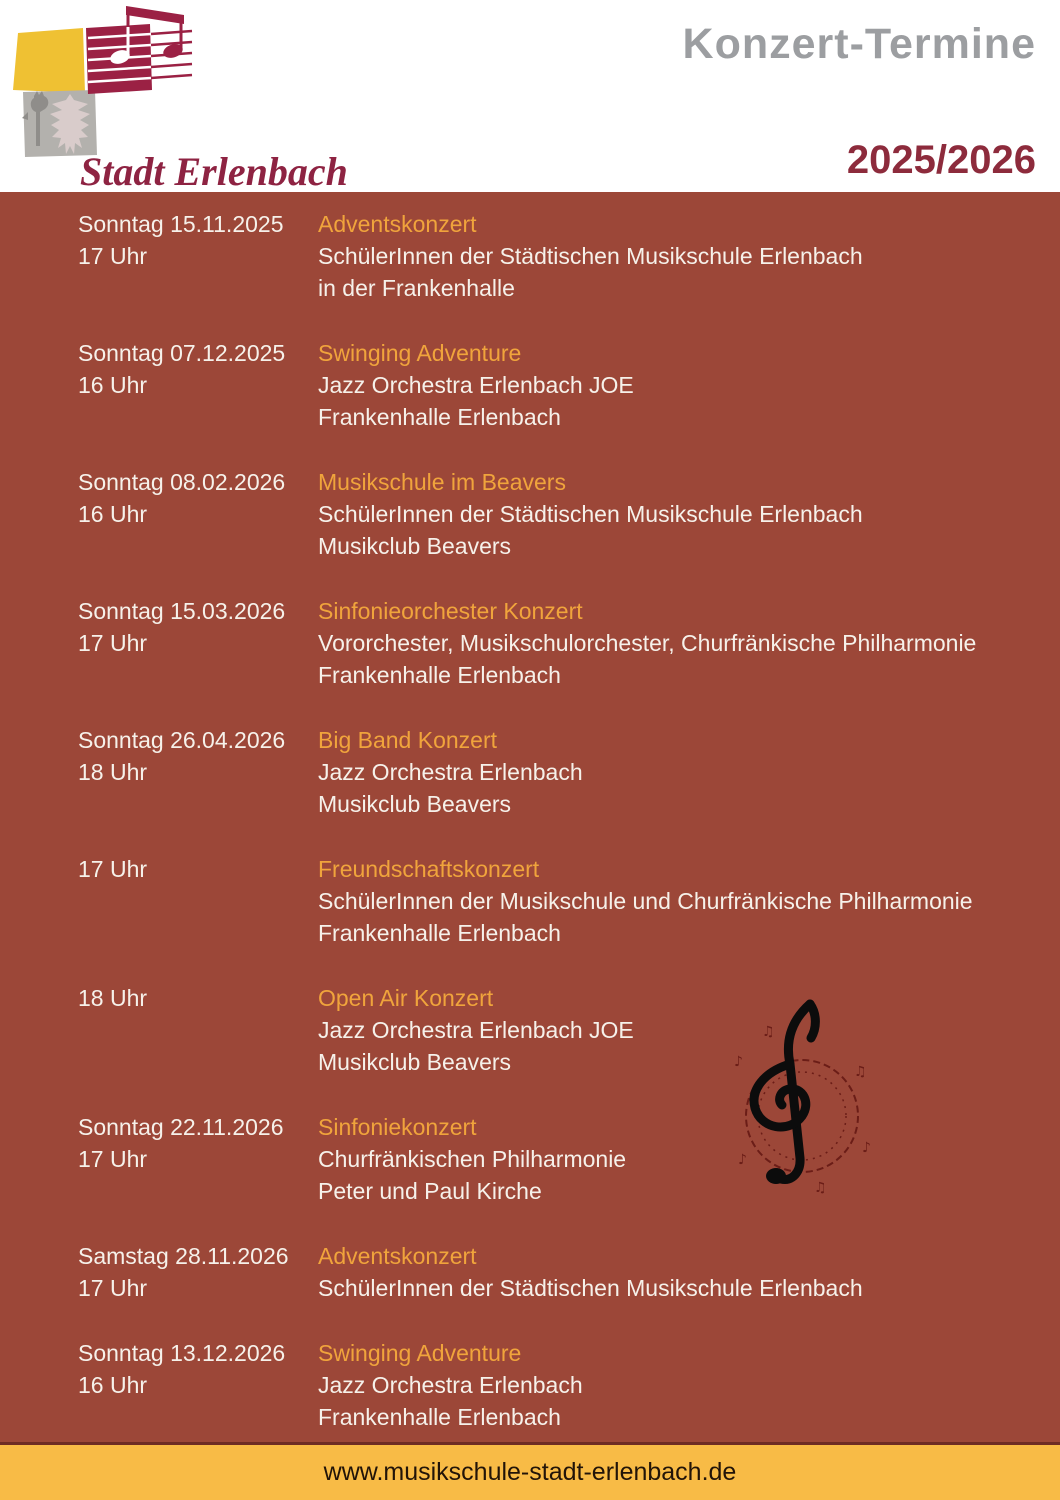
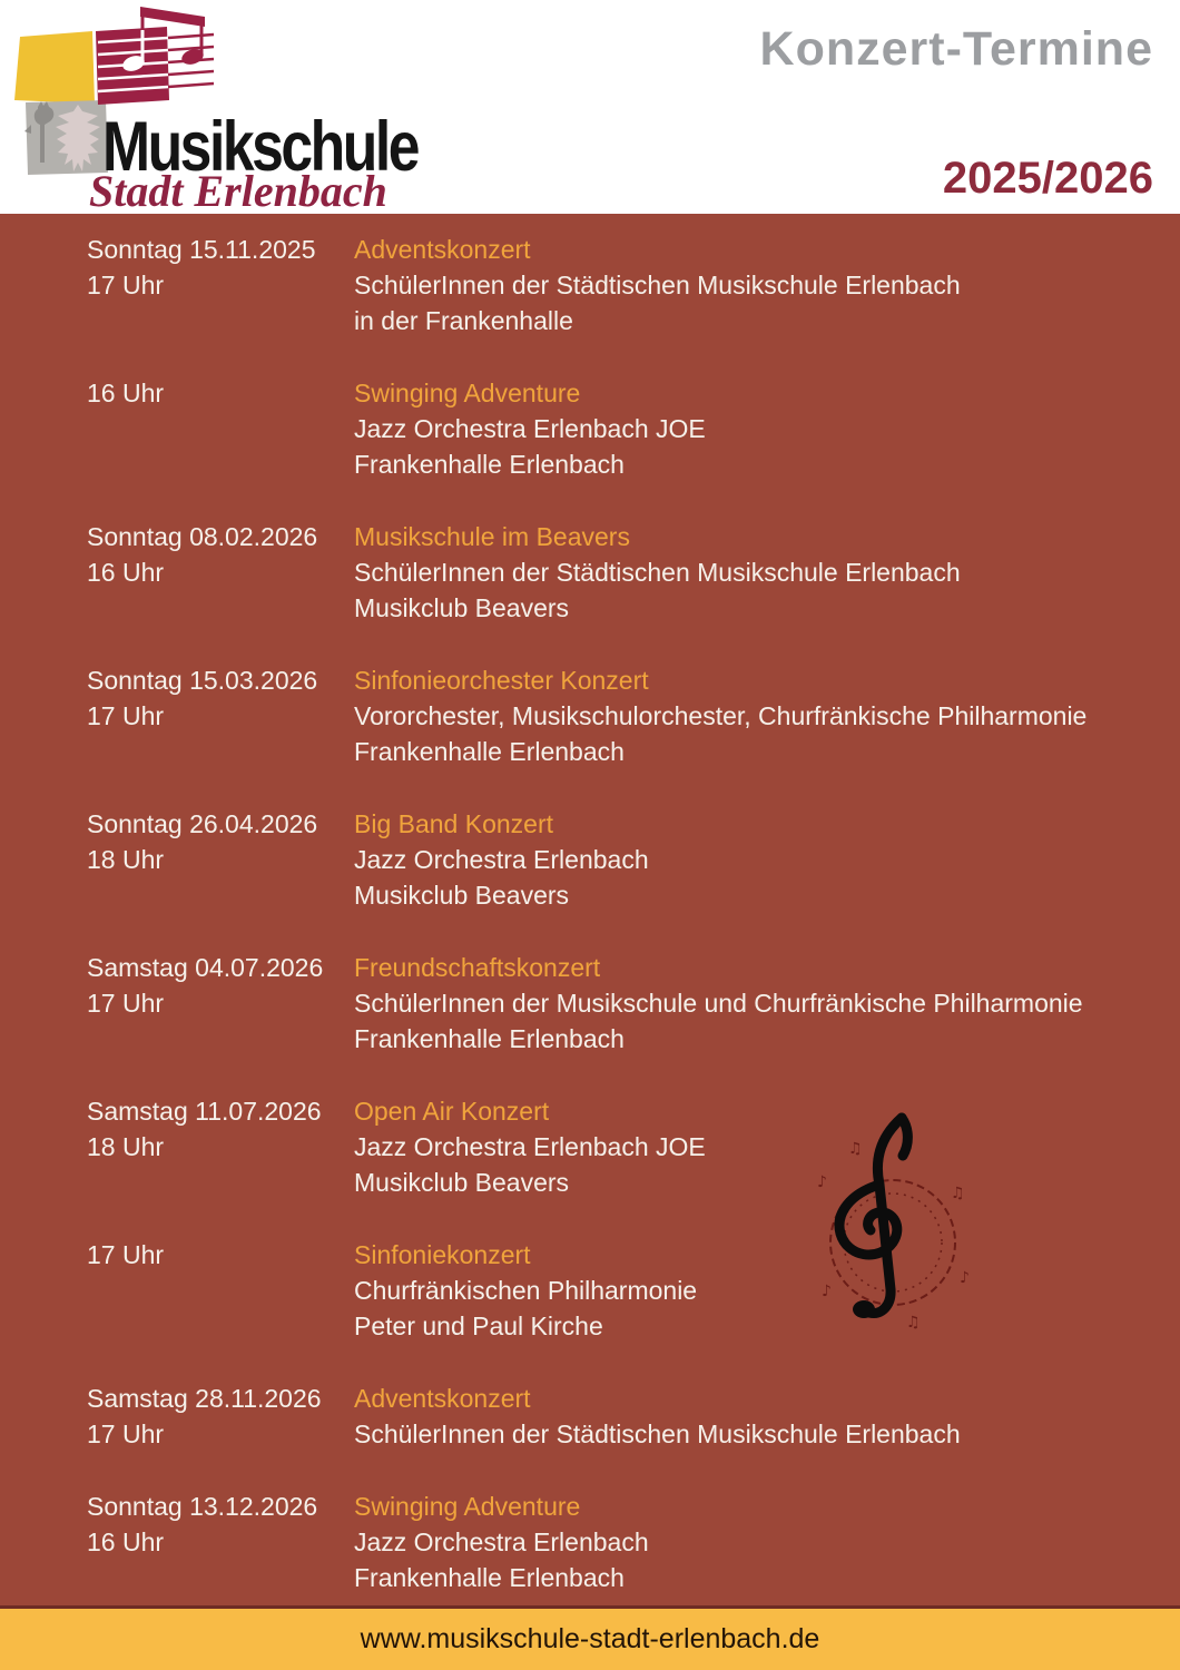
+ Musikschule
  Stadt Erlenbach
  Konzert-Termine
  2025/2026
  Sonntag 15.11.2025
  17 Uhr
  Adventskonzert
  SchülerInnen der Städtischen Musikschule Erlenbach
  in der Frankenhalle
- Sonntag 07.12.2025
  16 Uhr
  Swinging Adventure
  Jazz Orchestra Erlenbach JOE
  Frankenhalle Erlenbach
  Sonntag 08.02.2026
  16 Uhr
  Musikschule im Beavers
  SchülerInnen der Städtischen Musikschule Erlenbach
  Musikclub Beavers
  Sonntag 15.03.2026
  17 Uhr
  Sinfonieorchester Konzert
  Vororchester, Musikschulorchester, Churfränkische Philharmonie
  Frankenhalle Erlenbach
  Sonntag 26.04.2026
  18 Uhr
  Big Band Konzert
  Jazz Orchestra Erlenbach
  Musikclub Beavers
+ Samstag 04.07.2026
  17 Uhr
  Freundschaftskonzert
  SchülerInnen der Musikschule und Churfränkische Philharmonie
  Frankenhalle Erlenbach
+ Samstag 11.07.2026
  18 Uhr
  Open Air Konzert
  Jazz Orchestra Erlenbach JOE
  Musikclub Beavers
- Sonntag 22.11.2026
  17 Uhr
  Sinfoniekonzert
  Churfränkischen Philharmonie
  Peter und Paul Kirche
  Samstag 28.11.2026
  17 Uhr
  Adventskonzert
  SchülerInnen der Städtischen Musikschule Erlenbach
  Sonntag 13.12.2026
  16 Uhr
  Swinging Adventure
  Jazz Orchestra Erlenbach
  Frankenhalle Erlenbach
  ♪
  ♫
  ♪
  ♫
  ♪
  ♫
  www.musikschule-stadt-erlenbach.de
